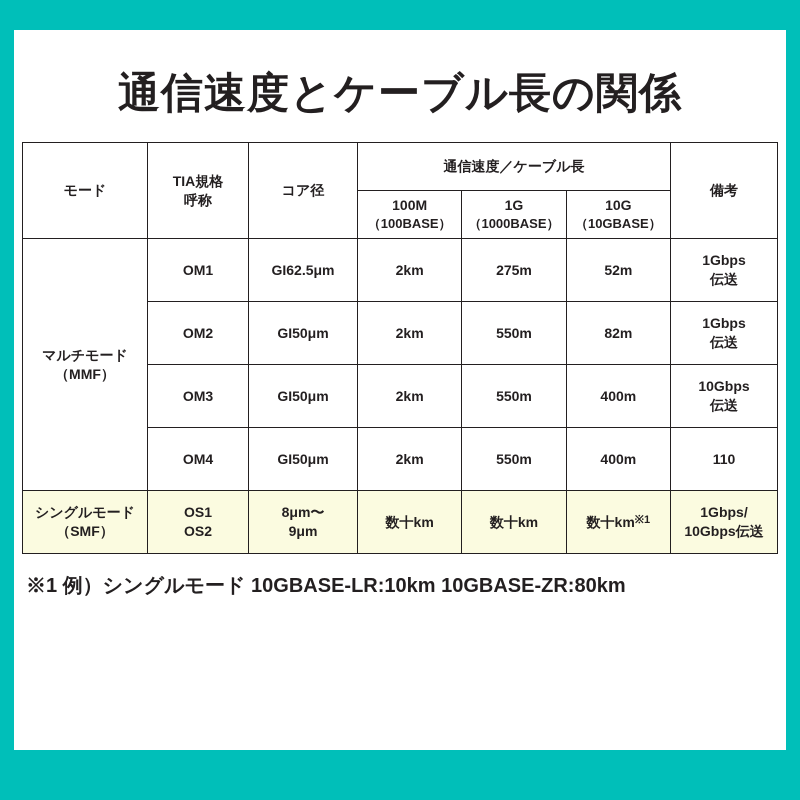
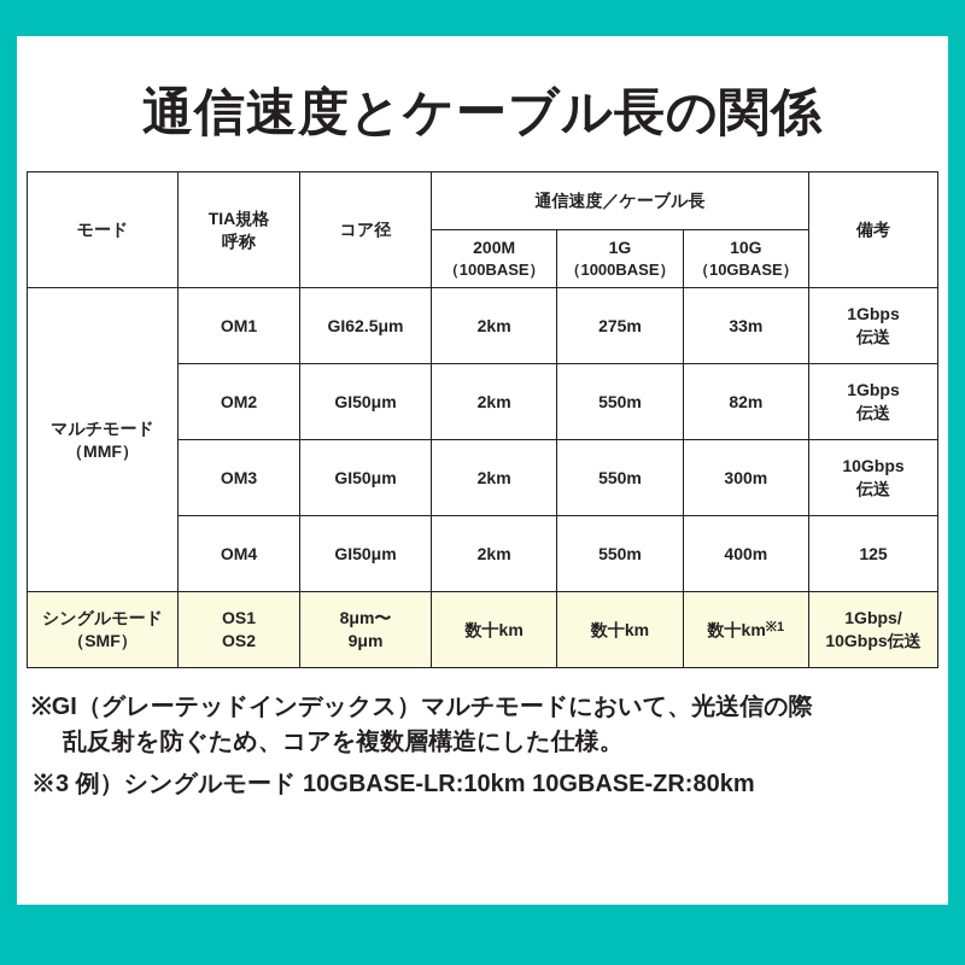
  通信速度とケーブル長の関係
  モード	TIA規格 呼称	コア径	通信速度／ケーブル長	備考
- 100M （100BASE）	1G （1000BASE）	10G （10GBASE）
+ 200M （100BASE）	1G （1000BASE）	10G （10GBASE）
- マルチモード （MMF）	OM1	GI62.5μm	2km	275m	52m	1Gbps 伝送
+ マルチモード （MMF）	OM1	GI62.5μm	2km	275m	33m	1Gbps 伝送
  OM2	GI50μm	2km	550m	82m	1Gbps 伝送
- OM3	GI50μm	2km	550m	400m	10Gbps 伝送
+ OM3	GI50μm	2km	550m	300m	10Gbps 伝送
- OM4	GI50μm	2km	550m	400m	110
+ OM4	GI50μm	2km	550m	400m	125
  シングルモード （SMF）	OS1 OS2	8μm〜 9μm	数十km	数十km	数十km※1	1Gbps/ 10Gbps伝送
+ ※GI（グレーテッドインデックス）マルチモードにおいて、光送信の際
+ 乱反射を防ぐため、コアを複数層構造にした仕様。
- ※1 例）シングルモード 10GBASE-LR:10km 10GBASE-ZR:80km
+ ※3 例）シングルモード 10GBASE-LR:10km 10GBASE-ZR:80km
